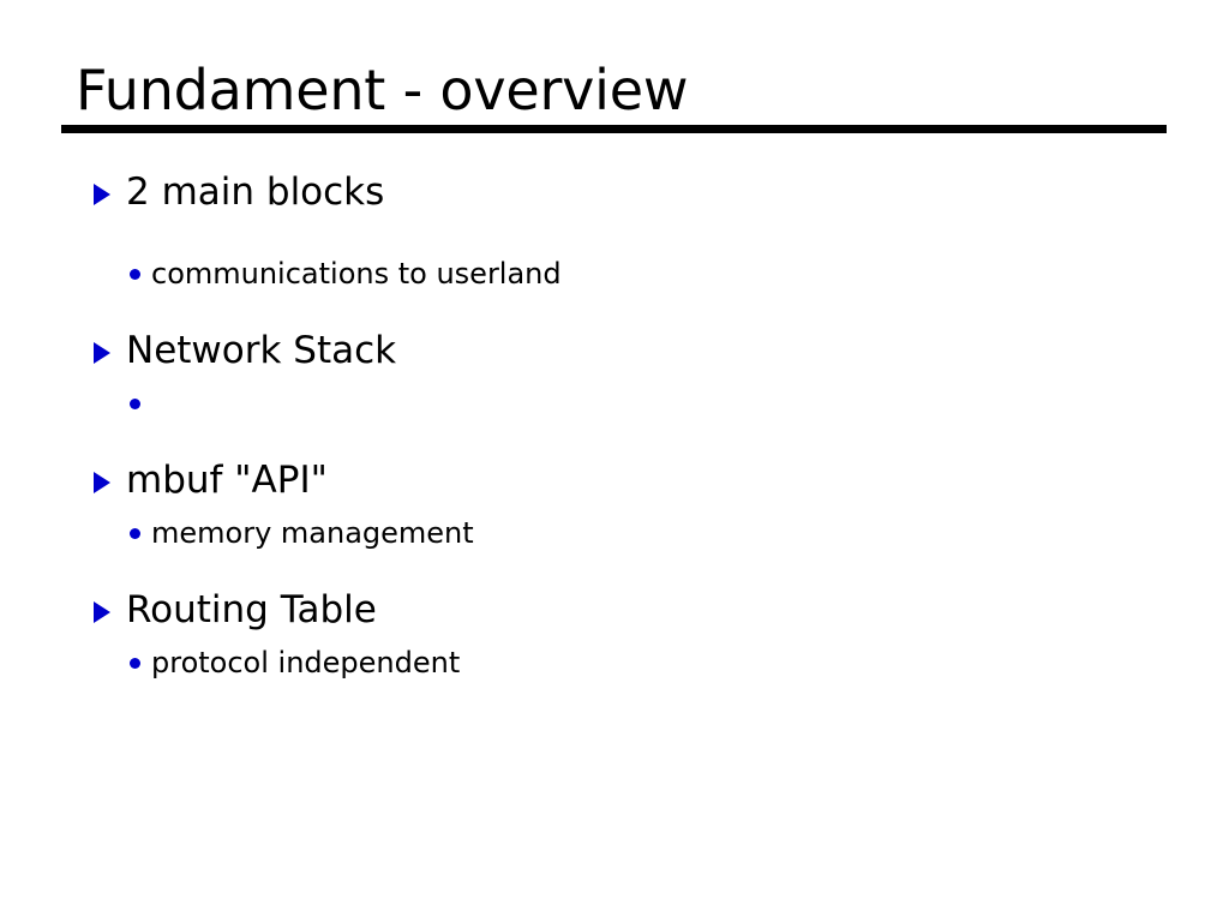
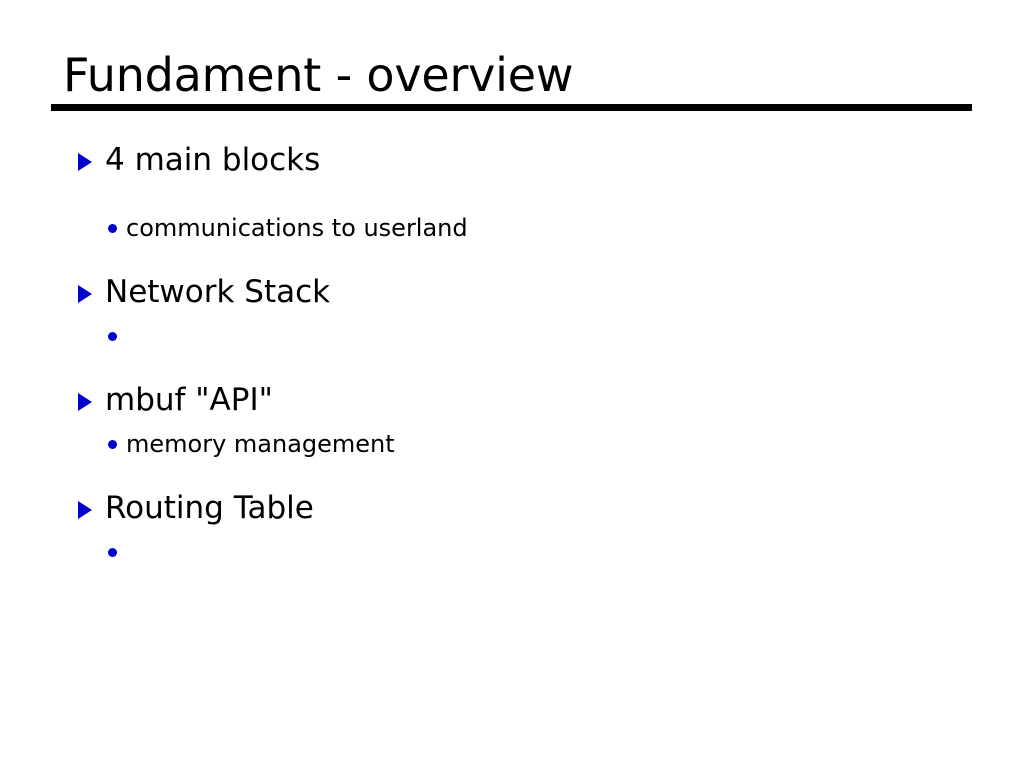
  Fundament - overview
- 2 main blocks
+ 4 main blocks
  communications to userland
  Network Stack
  mbuf "API"
  memory management
  Routing Table
- protocol independent
